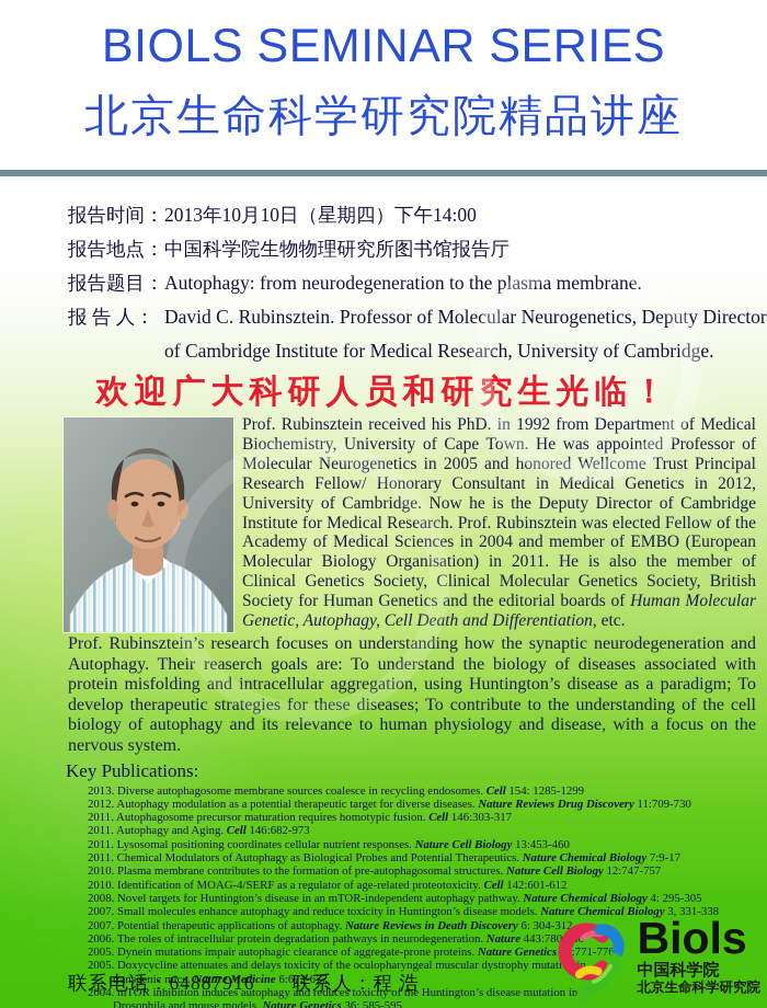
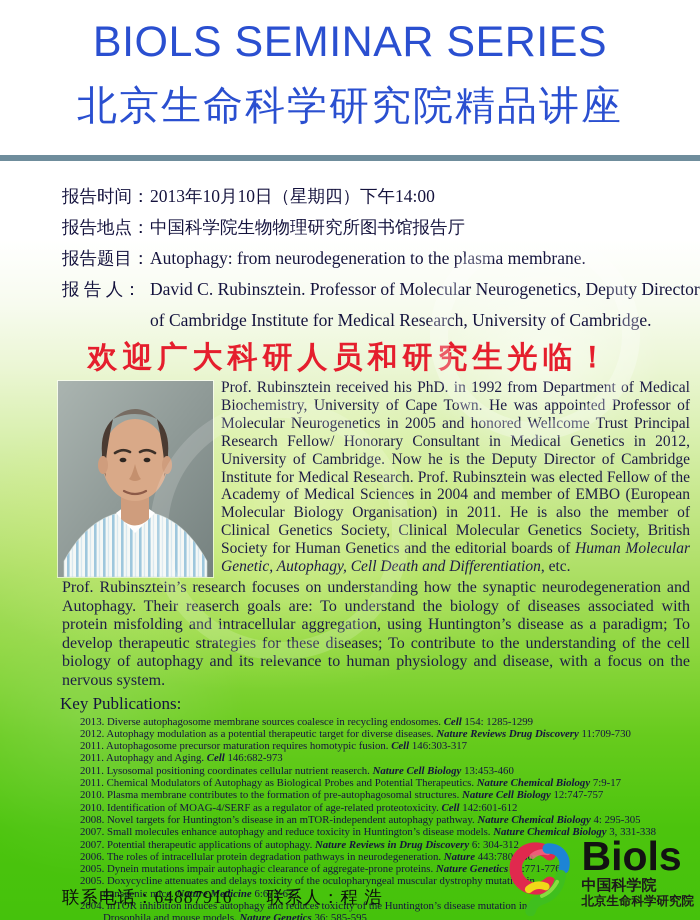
  BIOLS SEMINAR SERIES
  北京生命科学研究院精品讲座
  报告时间：2013年10月10日（星期四）下午14:00
  报告地点：中国科学院生物物理研究所图书馆报告厅
  报告题目：Autophagy: from neurodegeneration to the plasma membrane.
  报 告 人： David C. Rubinsztein. Professor of Molecular Neurogenetics, Deputy Director
  of Cambridge Institute for Medical Research, University of Cambridge.
  欢迎广大科研人员和研究生光临！
  Prof. Rubinsztein received his PhD. in 1992 from Department of Medical Biochemistry, University of Cape Town. He was appointed Professor of Molecular Neurogenetics in 2005 and honored Wellcome Trust Principal Research Fellow/ Honorary Consultant in Medical Genetics in 2012, University of Cambridge. Now he is the Deputy Director of Cambridge Institute for Medical Research. Prof. Rubinsztein was elected Fellow of the Academy of Medical Sciences in 2004 and member of EMBO (European Molecular Biology Organisation) in 2011. He is also the member of Clinical Genetics Society, Clinical Molecular Genetics Society, British Society for Human Genetics and the editorial boards of Human Molecular Genetic, Autophagy, Cell Death and Differentiation, etc.
  Prof. Rubinsztein’s research focuses on understanding how the synaptic neurodegeneration and Autophagy. Their reaserch goals are: To understand the biology of diseases associated with protein misfolding and intracellular aggregation, using Huntington’s disease as a paradigm; To develop therapeutic strategies for these diseases; To contribute to the understanding of the cell biology of autophagy and its relevance to human physiology and disease, with a focus on the nervous system.
  Key Publications:
  2013. Diverse autophagosome membrane sources coalesce in recycling endosomes. Cell 154: 1285-1299
  2012. Autophagy modulation as a potential therapeutic target for diverse diseases. Nature Reviews Drug Discovery 11:709-730
  2011. Autophagosome precursor maturation requires homotypic fusion. Cell 146:303-317
  2011. Autophagy and Aging. Cell 146:682-973
- 2011. Lysosomal positioning coordinates cellular nutrient responses. Nature Cell Biology 13:453-460
+ 2011. Lysosomal positioning coordinates cellular nutrient reaserch. Nature Cell Biology 13:453-460
  2011. Chemical Modulators of Autophagy as Biological Probes and Potential Therapeutics. Nature Chemical Biology 7:9-17
  2010. Plasma membrane contributes to the formation of pre-autophagosomal structures. Nature Cell Biology 12:747-757
  2010. Identification of MOAG-4/SERF as a regulator of age-related proteotoxicity. Cell 142:601-612
  2008. Novel targets for Huntington’s disease in an mTOR-independent autophagy pathway. Nature Chemical Biology 4: 295-305
  2007. Small molecules enhance autophagy and reduce toxicity in Huntington’s disease models. Nature Chemical Biology 3, 331-338
- 2007. Potential therapeutic applications of autophagy. Nature Reviews in Death Discovery 6: 304-312
+ 2007. Potential therapeutic applications of autophagy. Nature Reviews in Drug Discovery 6: 304-312
  2006. The roles of intracellular protein degradation pathways in neurodegeneration. Nature 443:7806
  2005. Dynein mutations impair autophagic clearance of aggregate-prone proteins. Nature Genetics :771-776
  2005. Doxycycline attenuates and delays toxicity of the oculopharyngeal muscular dystrophy mutatin transgenic mice. Nature Medicine 6:672-677
  2004. mTOR inhibition induces autophagy and reduces toxicity of the Huntington’s disease mutation in Drosophila and mouse models. Nature Genetics 36: 585-595
  联系电话：64887916 联系人：程 浩
  Biols
  中国科学院
  北京生命科学研究院
